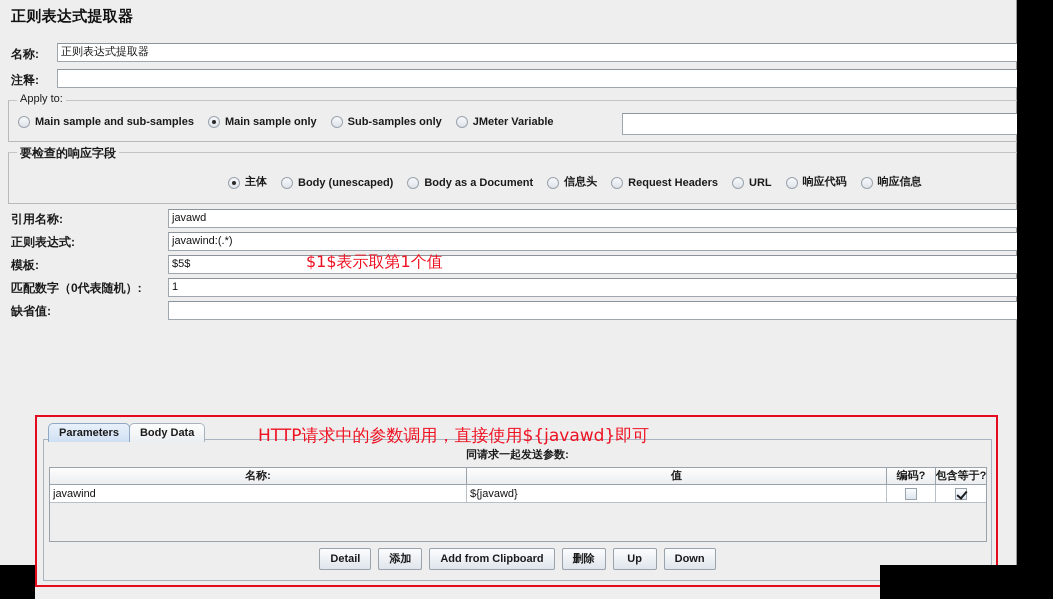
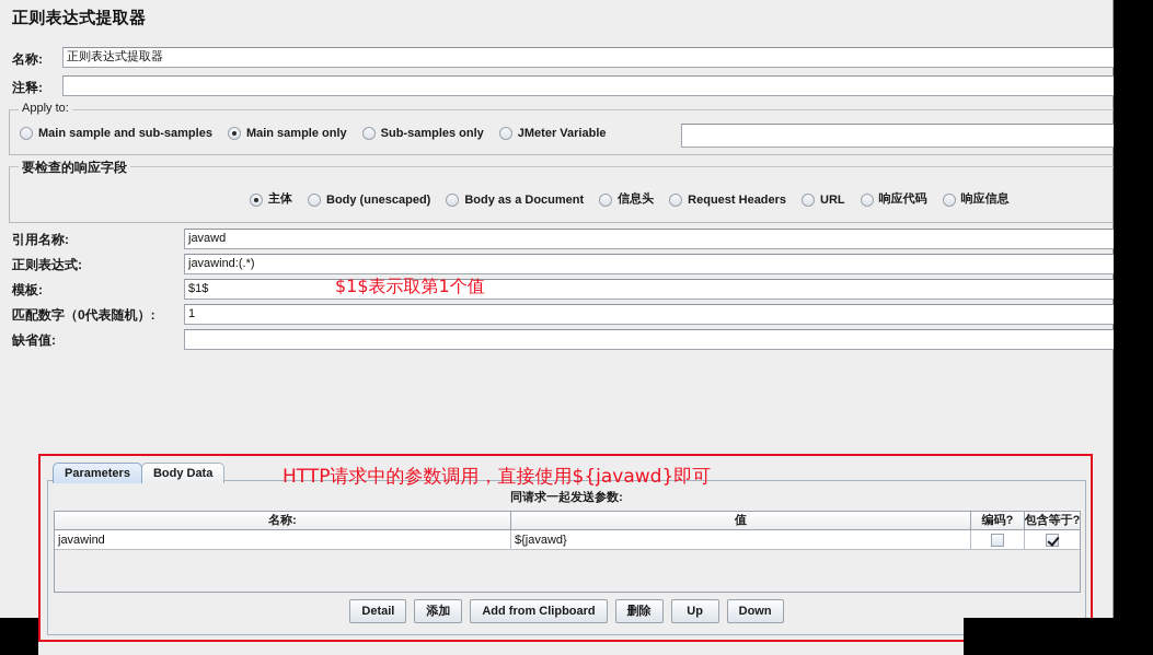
  正则表达式提取器
  名称:
  正则表达式提取器
  注释:
  Apply to:
  Main sample and sub-samples
  Main sample only
  Sub-samples only
  JMeter Variable
  要检查的响应字段
  主体
  Body (unescaped)
  Body as a Document
  信息头
  Request Headers
  URL
  响应代码
  响应信息
  引用名称:
  javawd
  正则表达式:
  javawind:(.*)
  模板:
- $5$
+ $1$
  匹配数字（0代表随机）:
  1
  缺省值:
  $1$表示取第1个值
  Parameters
  Body Data
  同请求一起发送参数:
  名称:
  值
  编码?
  包含等于?
  javawind
  ${javawd}
  Detail
  添加
  Add from Clipboard
  删除
  Up
  Down
  HTTP请求中的参数调用，直接使用${javawd}即可
